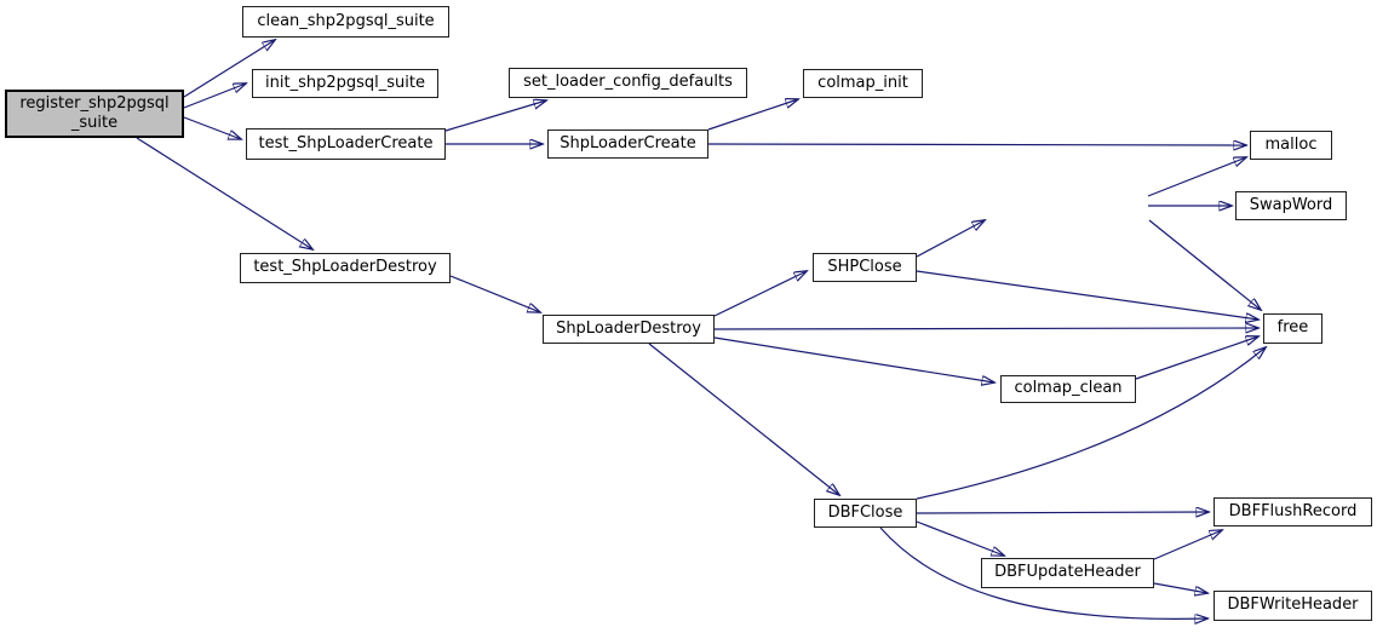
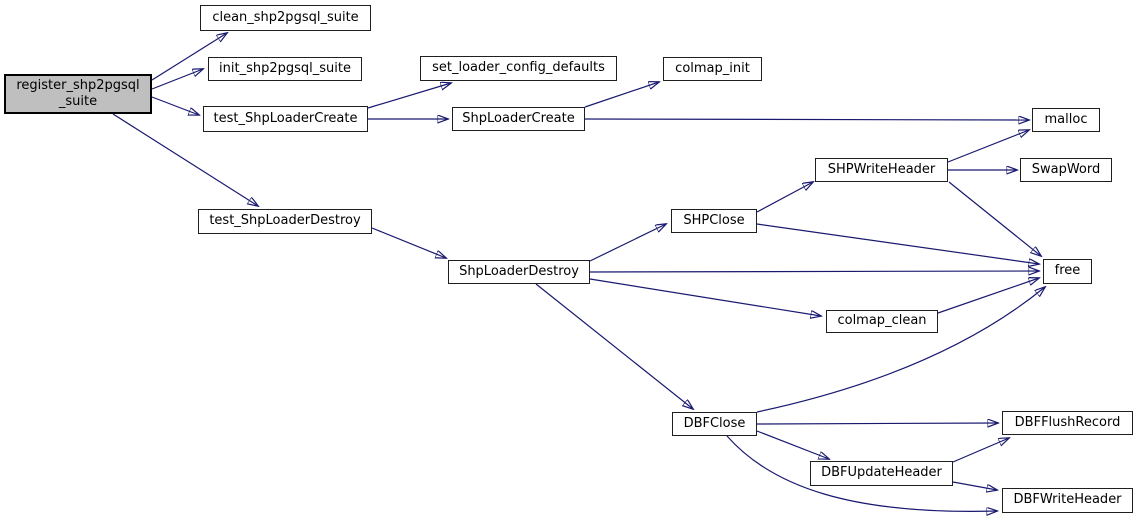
  register_shp2pgsql
  _suite
  clean_shp2pgsql_suite
  init_shp2pgsql_suite
  test_ShpLoaderCreate
  set_loader_config_defaults
  colmap_init
  ShpLoaderCreate
  malloc
+ SHPWriteHeader
  SwapWord
  SHPClose
  test_ShpLoaderDestroy
  ShpLoaderDestroy
  free
  colmap_clean
  DBFClose
  DBFFlushRecord
  DBFUpdateHeader
  DBFWriteHeader
